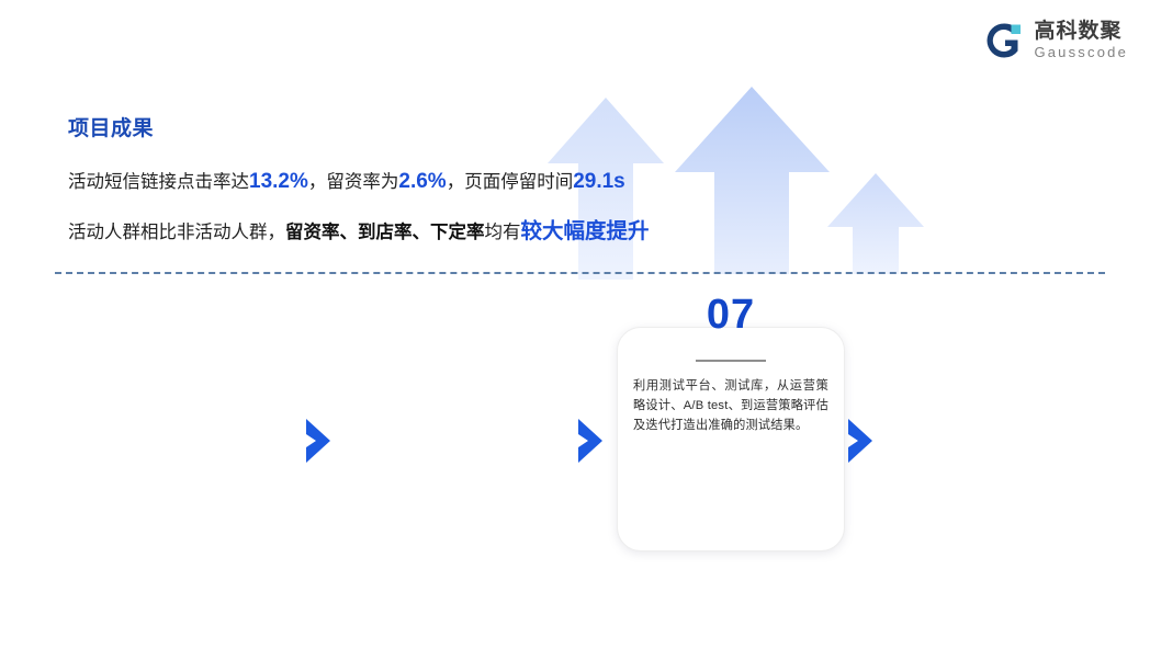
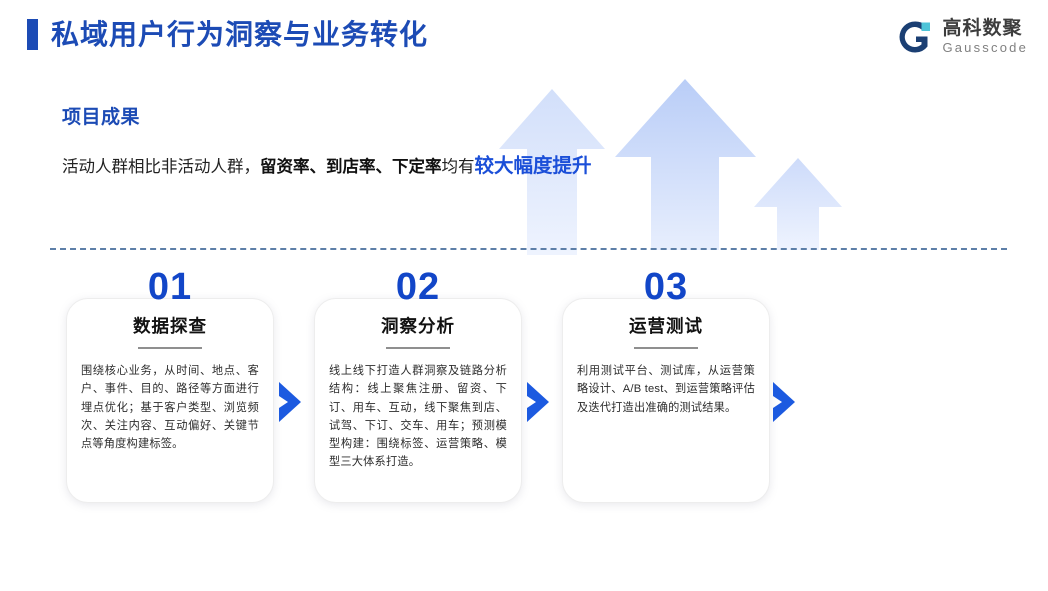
+ 私域用户行为洞察与业务转化
  高科数聚
  Gausscode
  项目成果
- 活动短信链接点击率达13.2%，留资率为2.6%，页面停留时间29.1s
  活动人群相比非活动人群，留资率、到店率、下定率均有较大幅度提升
+ 01
+ 数据探查
+ 围绕核心业务，从时间、地点、客户、事件、目的、路径等方面进行埋点优化；基于客户类型、浏览频次、关注内容、互动偏好、关键节点等角度构建标签。
+ 02
+ 洞察分析
+ 线上线下打造人群洞察及链路分析结构：线上聚焦注册、留资、下订、用车、互动，线下聚焦到店、试驾、下订、交车、用车；预测模型构建：围绕标签、运营策略、模型三大体系打造。
- 07
+ 03
+ 运营测试
  利用测试平台、测试库，从运营策略设计、A/B test、到运营策略评估及迭代打造出准确的测试结果。
